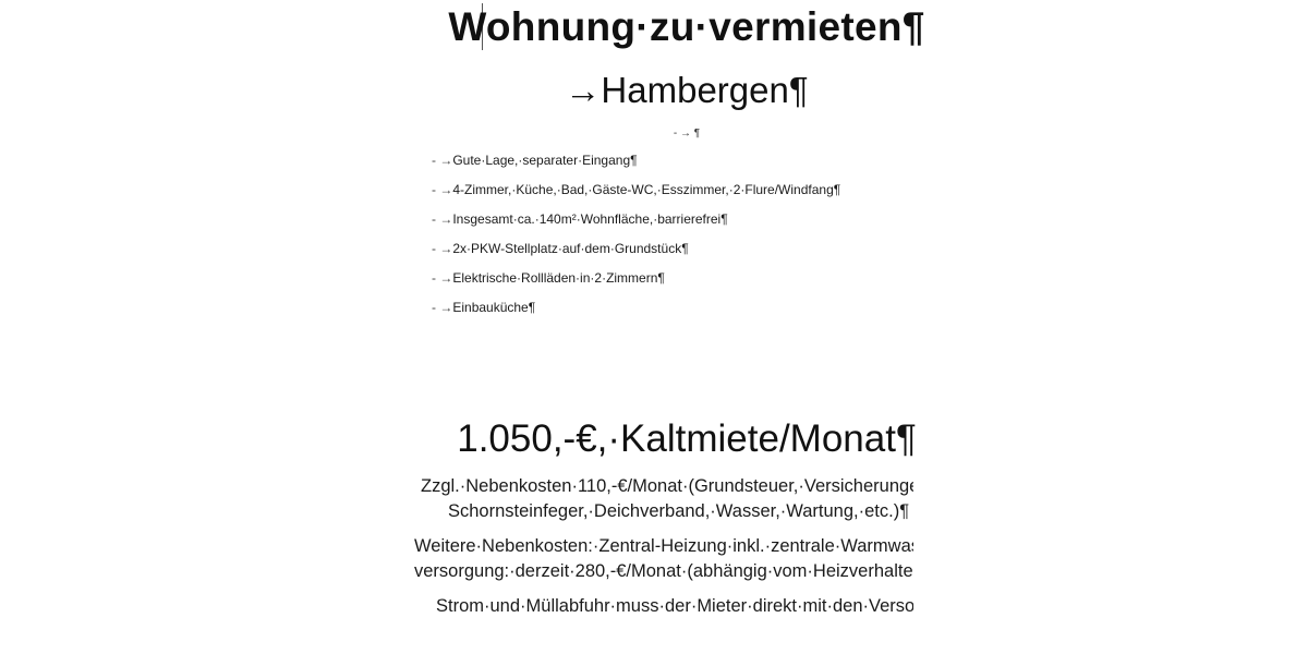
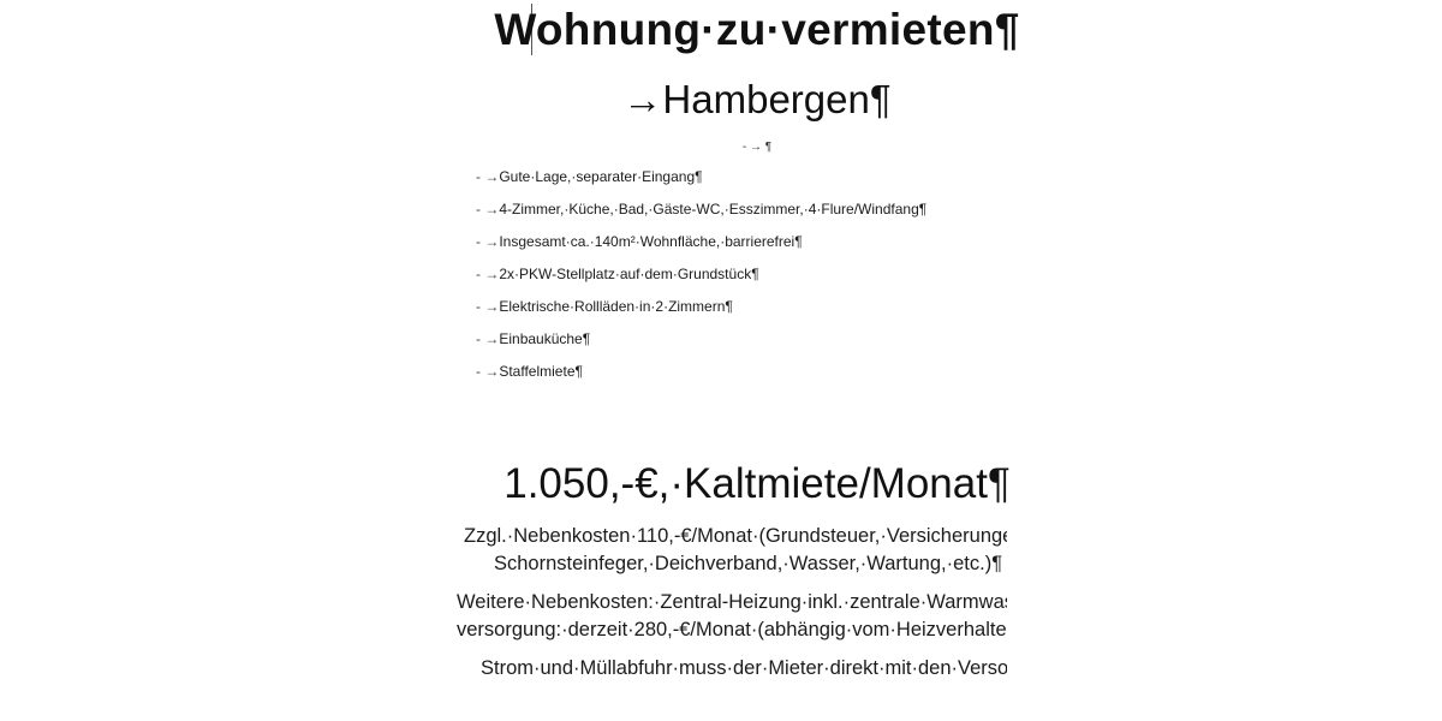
  Wohnung·zu·vermieten¶
  →Hambergen¶
  - → ¶
  - →Gute·Lage,·separater·Eingang¶
- - →4-Zimmer,·Küche,·Bad,·Gäste-WC,·Esszimmer,·2·Flure/Windfang¶
+ - →4-Zimmer,·Küche,·Bad,·Gäste-WC,·Esszimmer,·4·Flure/Windfang¶
  - →Insgesamt·ca.·140m²·Wohnfläche,·barrierefrei¶
  - →2x·PKW-Stellplatz·auf·dem·Grundstück¶
  - →Elektrische·Rollläden·in·2·Zimmern¶
  - →Einbauküche¶
+ - →Staffelmiete¶
  1.050,-€,·Kaltmiete/Monat¶
  Zzgl.·Nebenkosten·110,-€/Monat·(Grundsteuer,·Versicherung
  Schornsteinfeger,·Deichverband,·Wasser,·Wartung,·etc.)¶
  Weitere·Nebenkosten:·Zentral-Heizung·inkl.·zentrale·Warmwa
  versorgung:·derzeit·280,-€/Monat·(abhängig·vom·Heizverhalte
  Strom·und·Müllabfuhr·muss·der·Mieter·direkt·mit·den·Verso
